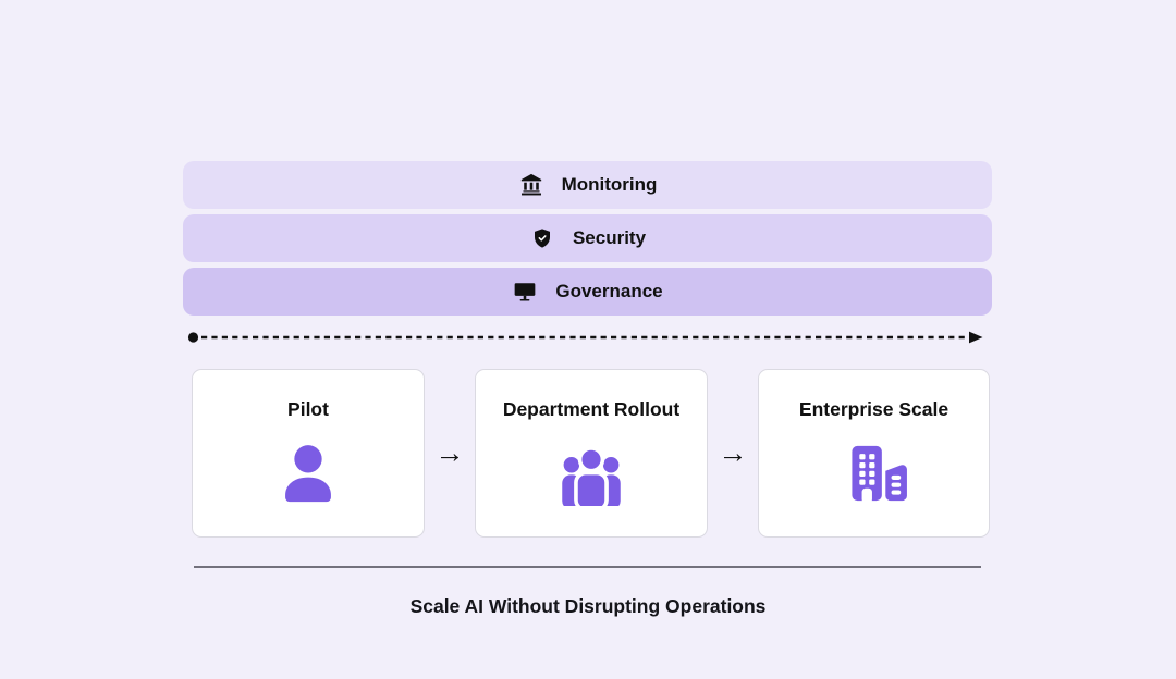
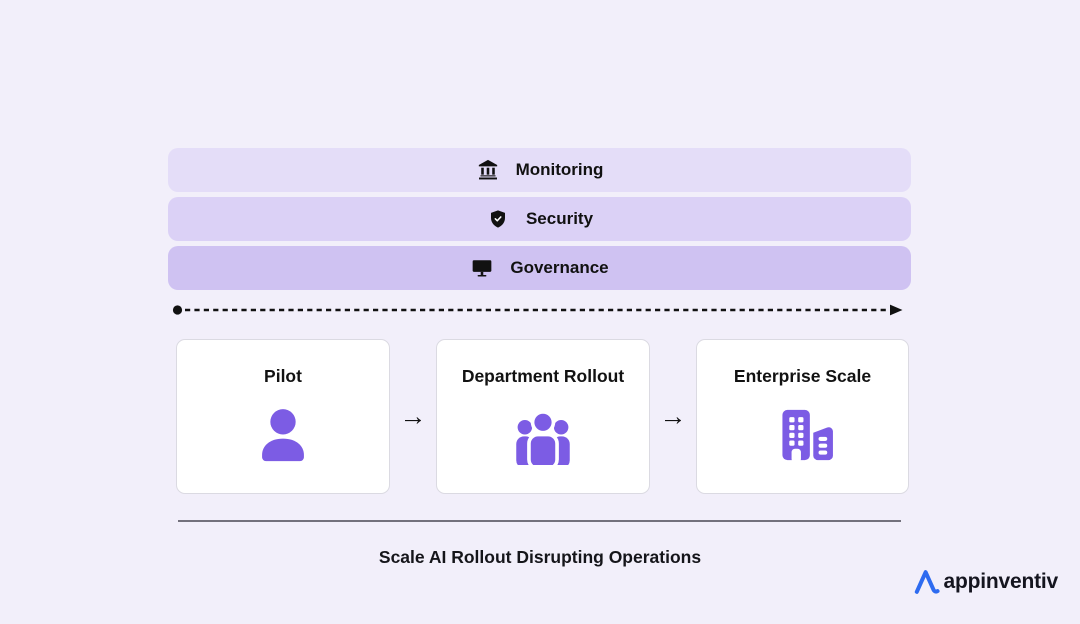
  Monitoring
  Security
  Governance
  Pilot
  →
  Department Rollout
  →
  Enterprise Scale
- Scale AI Without Disrupting Operations
+ Scale AI Rollout Disrupting Operations
+ appinventiv
